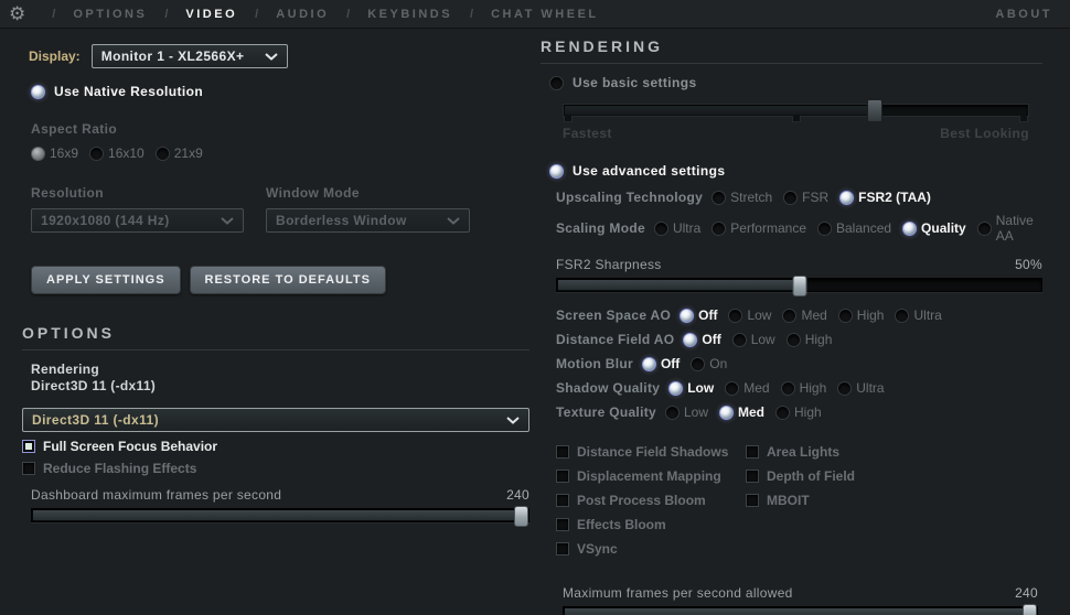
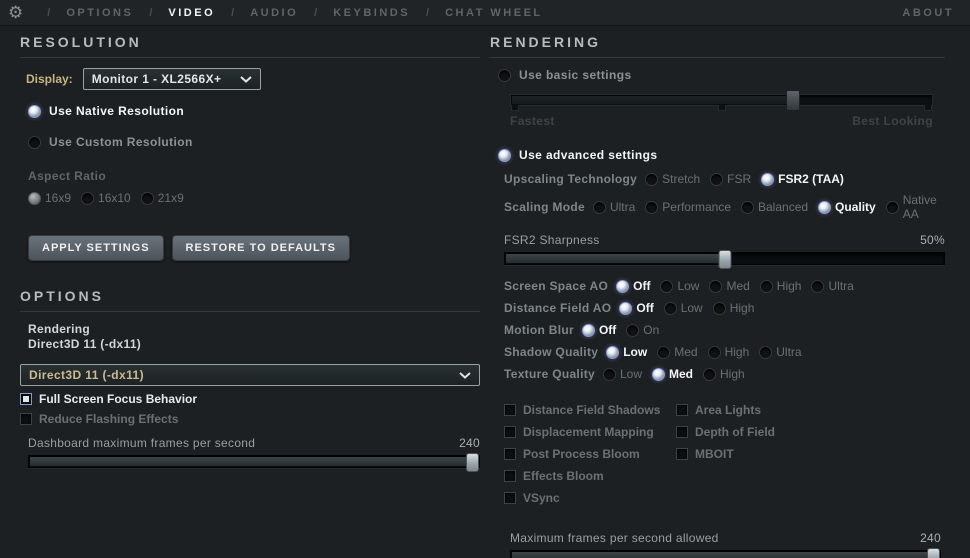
  ⚙
  /
  OPTIONS
  /
  VIDEO
  /
  AUDIO
  /
  KEYBINDS
  /
  CHAT WHEEL
  ABOUT
+ RESOLUTION
  Display:
  Monitor 1 - XL2566X+
  Use Native Resolution
+ Use Custom Resolution
  Aspect Ratio
  16x9
  16x10
  21x9
- Resolution
- 1920x1080 (144 Hz)
- Window Mode
- Borderless Window
  APPLY SETTINGS
  RESTORE TO DEFAULTS
  OPTIONS
  Rendering
  Direct3D 11 (-dx11)
  Direct3D 11 (-dx11)
  Full Screen Focus Behavior
  Reduce Flashing Effects
  Dashboard maximum frames per second
  240
  RENDERING
  Use basic settings
  Fastest
  Best Looking
  Use advanced settings
  Upscaling Technology
  Stretch
  FSR
  FSR2 (TAA)
  Scaling Mode
  Ultra
  Performance
  Balanced
  Quality
  Native AA
  FSR2 Sharpness
  50%
  Screen Space AO
  Off
  Low
  Med
  High
  Ultra
  Distance Field AO
  Off
  Low
  High
  Motion Blur
  Off
  On
  Shadow Quality
  Low
  Med
  High
  Ultra
  Texture Quality
  Low
  Med
  High
  Distance Field Shadows
  Displacement Mapping
  Post Process Bloom
  Effects Bloom
  VSync
  Area Lights
  Depth of Field
  MBOIT
  Maximum frames per second allowed
  240
